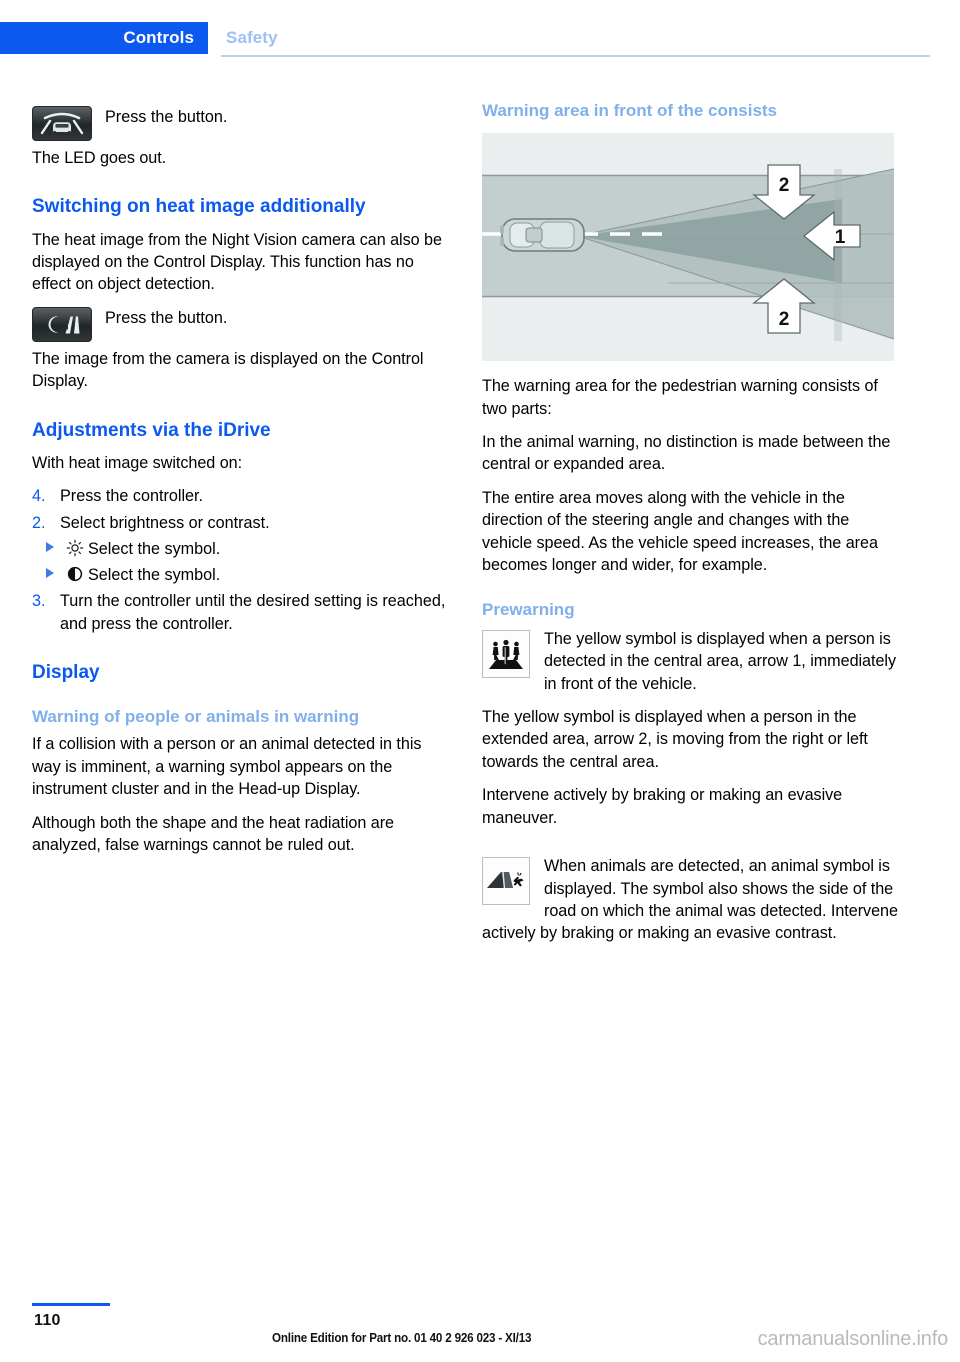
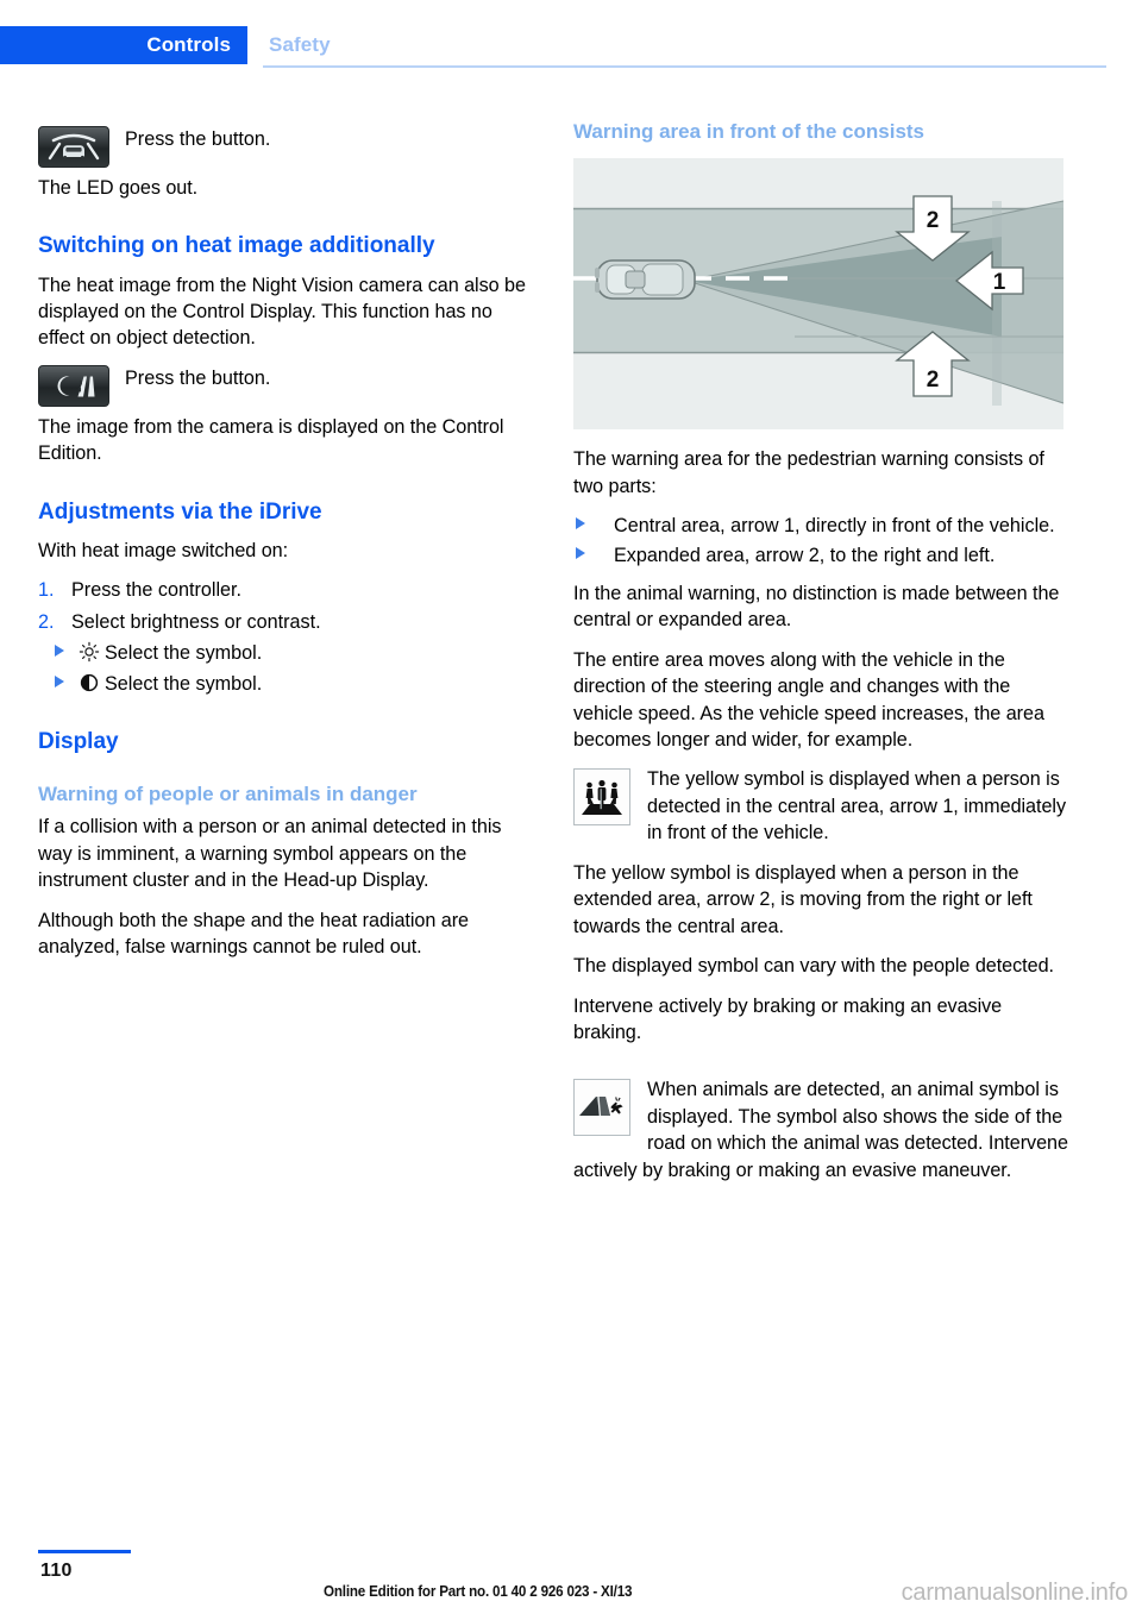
  Controls
  Safety
  Press the button.
  The LED goes out.
  Switching on heat image additionally
  The heat image from the Night Vision camera can also be displayed on the Control Display. This function has no effect on object detection.
  Press the button.
- The image from the camera is displayed on the Control Display.
+ The image from the camera is displayed on the Control Edition.
  Adjustments via the iDrive
  With heat image switched on:
- 4.
+ 1.
  Press the controller.
  2.
  Select brightness or contrast.
  Select the symbol.
  Select the symbol.
- 3.
- Turn the controller until the desired setting is reached, and press the controller.
  Display
- Warning of people or animals in warning
+ Warning of people or animals in danger
  If a collision with a person or an animal detected in this way is imminent, a warning symbol appears on the instrument cluster and in the Head-up Display.
  Although both the shape and the heat radiation are analyzed, false warnings cannot be ruled out.
  Warning area in front of the consists
  2
  1
  2
  The warning area for the pedestrian warning consists of two parts:
+ Central area, arrow 1, directly in front of the vehicle.
+ Expanded area, arrow 2, to the right and left.
  In the animal warning, no distinction is made between the central or expanded area.
  The entire area moves along with the vehicle in the direction of the steering angle and changes with the vehicle speed. As the vehicle speed increases, the area becomes longer and wider, for example.
- Prewarning
  The yellow symbol is displayed when a person is detected in the central area, arrow 1, immediately in front of the vehicle.
  The yellow symbol is displayed when a person in the extended area, arrow 2, is moving from the right or left towards the central area.
+ The displayed symbol can vary with the people detected.
- Intervene actively by braking or making an evasive maneuver.
+ Intervene actively by braking or making an evasive braking.
- When animals are detected, an animal symbol is displayed. The symbol also shows the side of the road on which the animal was detected. Intervene actively by braking or making an evasive contrast.
+ When animals are detected, an animal symbol is displayed. The symbol also shows the side of the road on which the animal was detected. Intervene actively by braking or making an evasive maneuver.
  110
  Online Edition for Part no. 01 40 2 926 023 - XI/13
  carmanualsonline.info
